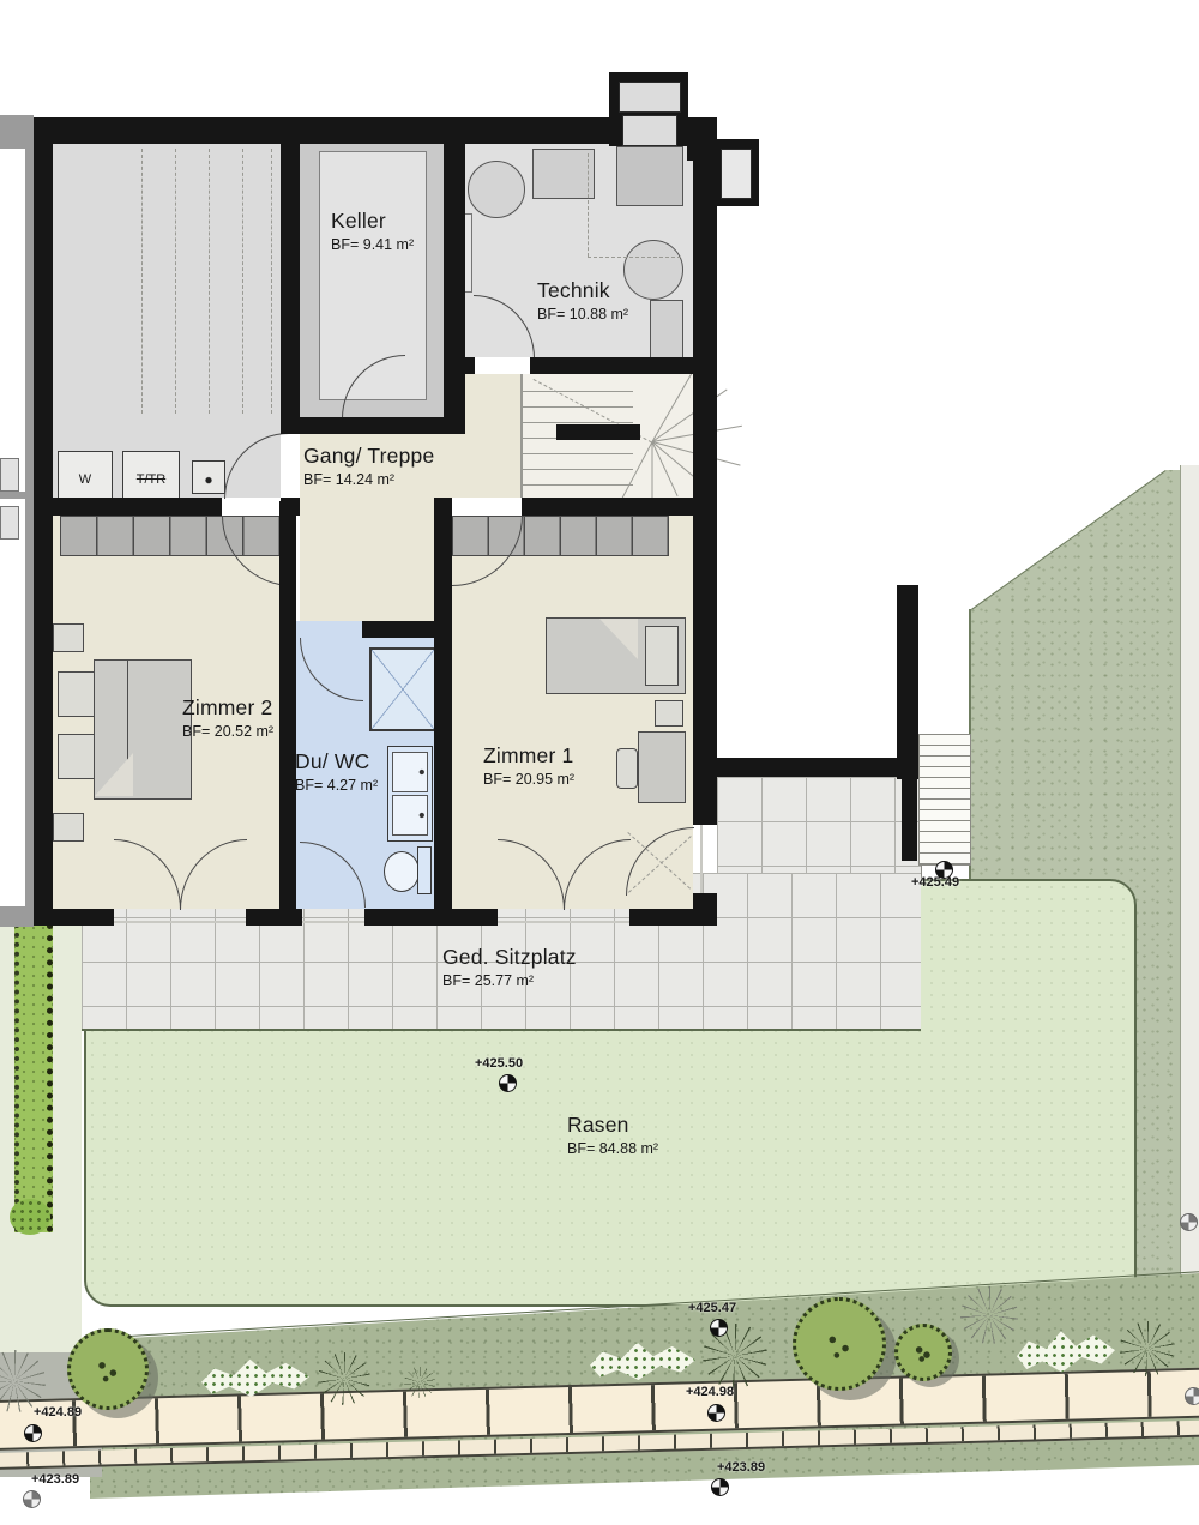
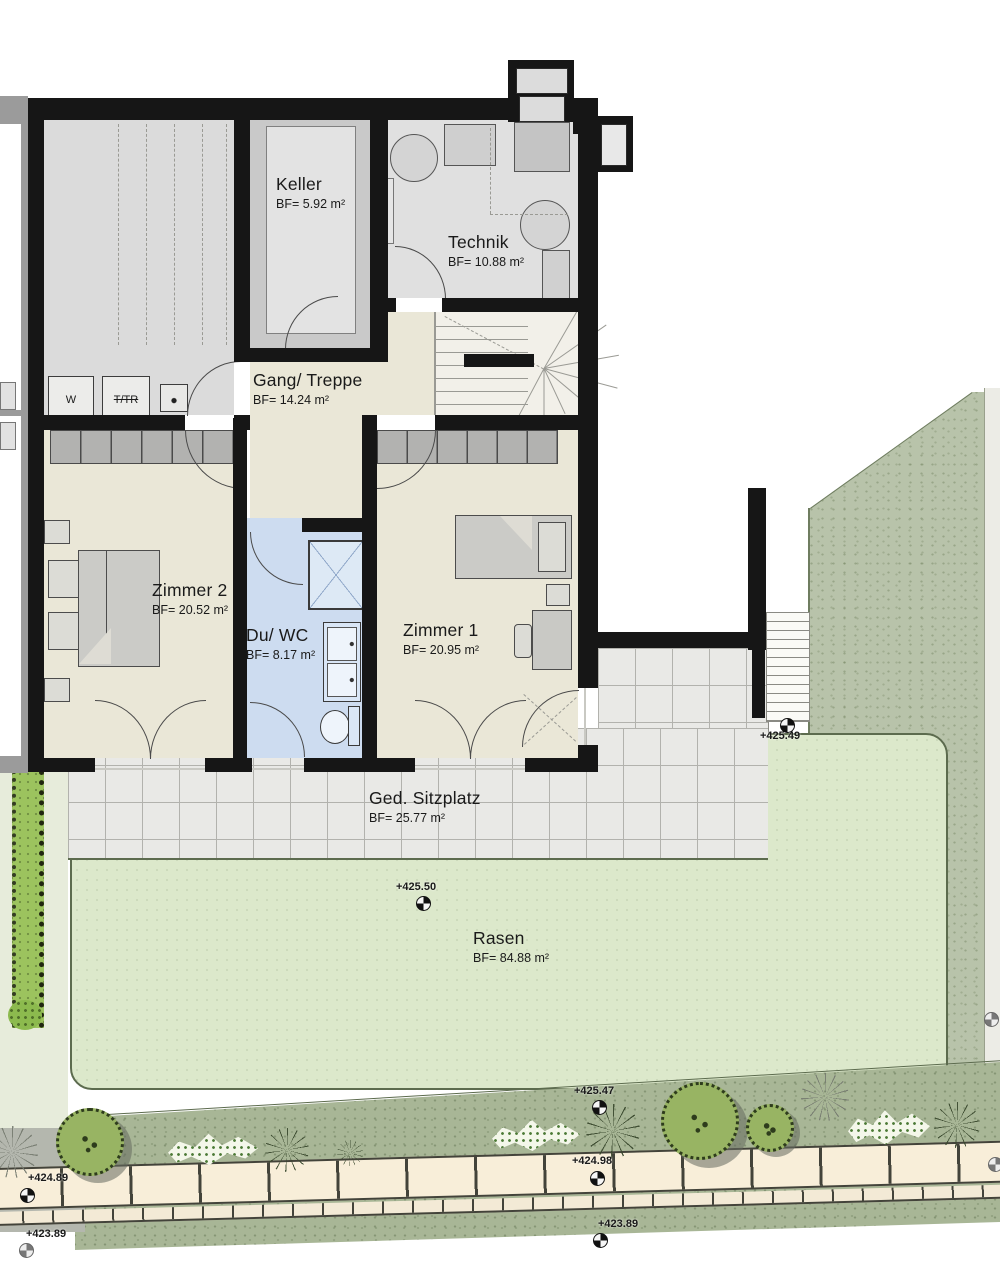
  W
  T/TR
  Keller
- BF= 9.41 m²
+ BF= 5.92 m²
  Technik
  BF= 10.88 m²
  Gang/ Treppe
  BF= 14.24 m²
  Zimmer 2
  BF= 20.52 m²
  Du/ WC
- BF= 4.27 m²
+ BF= 8.17 m²
  Zimmer 1
  BF= 20.95 m²
  Ged. Sitzplatz
  BF= 25.77 m²
  Rasen
  BF= 84.88 m²
  +425.49
  +425.50
  +425.47
  +424.98
  +423.89
  +424.89
  +423.89
